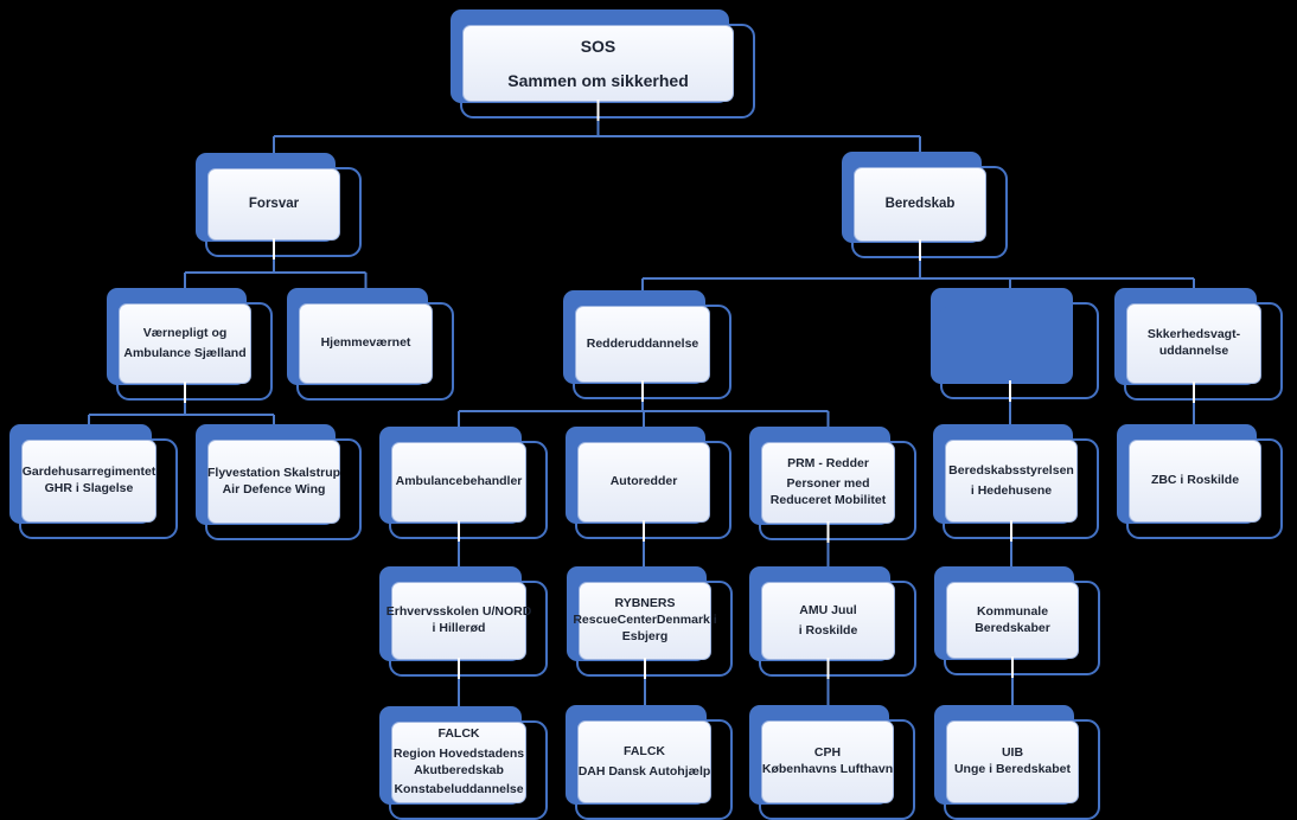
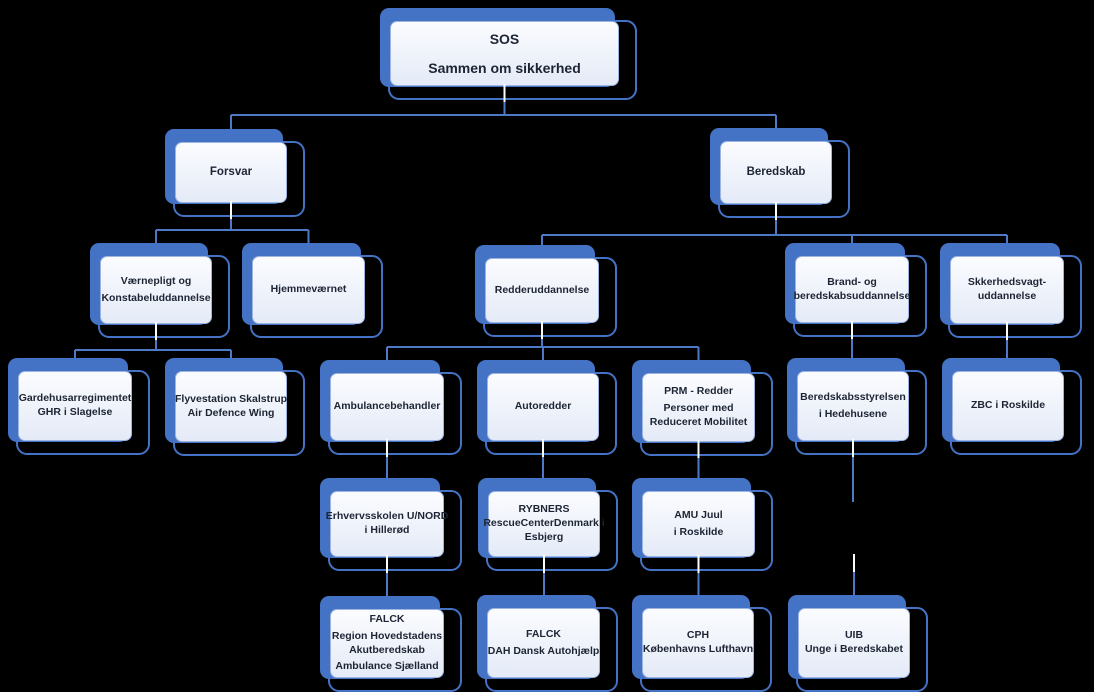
  SOS
  Sammen om sikkerhed
  Forsvar
  Beredskab
  Værnepligt og
- Ambulance Sjælland
+ Konstabeluddannelse
  Hjemmeværnet
  Redderuddannelse
+ Brand- og
+ beredskabsuddannelse
  Skkerhedsvagt-
  uddannelse
  Gardehusarregimentet
  GHR i Slagelse
  Flyvestation Skalstrup
  Air Defence Wing
  Ambulancebehandler
  Autoredder
  PRM - Redder
  Personer med
  Reduceret Mobilitet
  Beredskabsstyrelsen
  i Hedehusene
  ZBC i Roskilde
  Erhvervsskolen U/NORD
  i Hillerød
  RYBNERS
  RescueCenterDenmark i
  Esbjerg
  AMU Juul
  i Roskilde
- Kommunale
- Beredskaber
  FALCK
  Region Hovedstadens
  Akutberedskab
- Konstabeluddannelse
+ Ambulance Sjælland
  FALCK
  DAH Dansk Autohjælp
  CPH
  Københavns Lufthavn
  UIB
  Unge i Beredskabet
